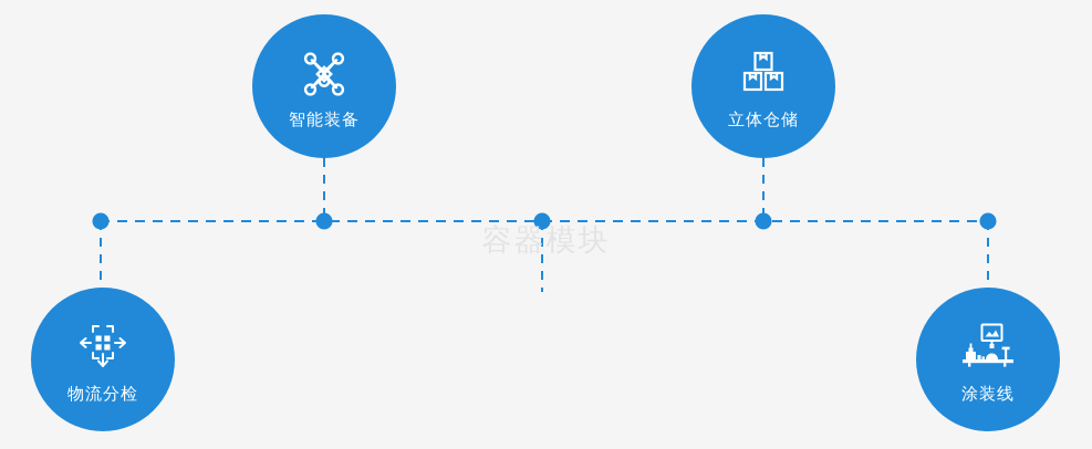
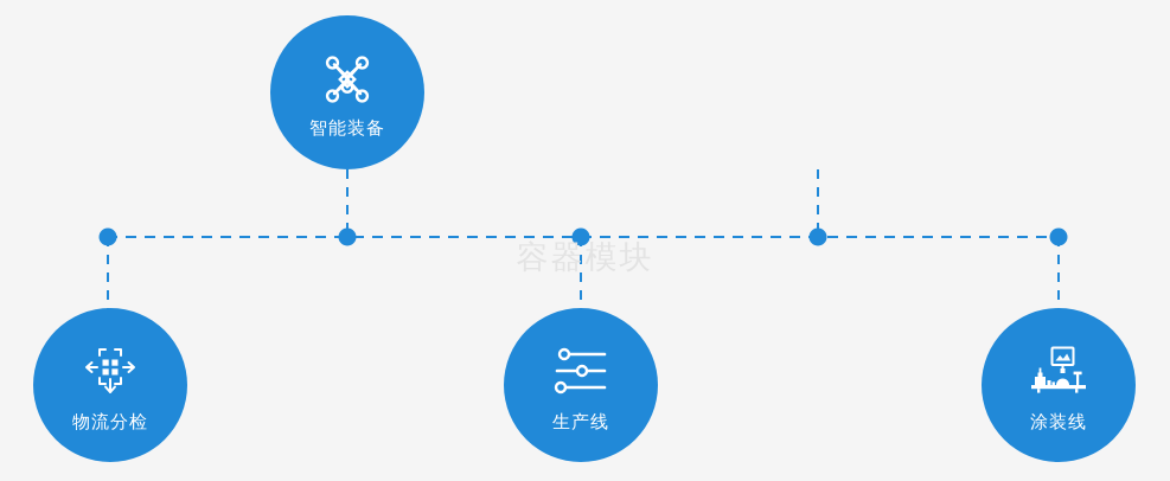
  容器模块
  智能装备
- 立体仓储
  物流分检
+ 生产线
  涂装线
